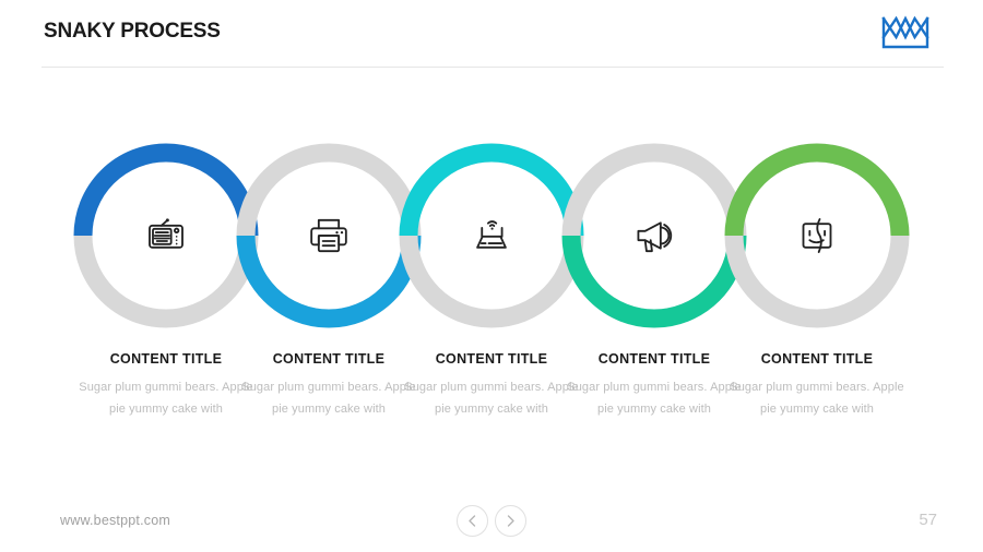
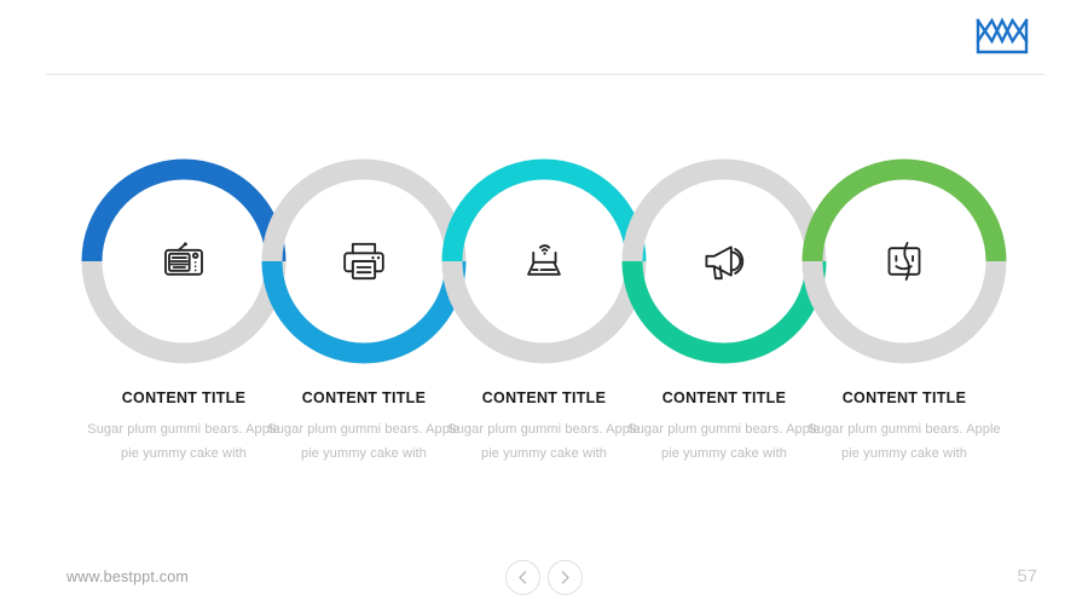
- SNAKY PROCESS
  CONTENT TITLE
  Sugar plum gummi bears. Apple pie yummy cake with
  CONTENT TITLE
  Sugar plum gummi bears. Apple pie yummy cake with
  CONTENT TITLE
  Sugar plum gummi bears. Apple pie yummy cake with
  CONTENT TITLE
  Sugar plum gummi bears. Apple pie yummy cake with
  CONTENT TITLE
  Sugar plum gummi bears. Apple pie yummy cake with
  www.bestppt.com
  57
